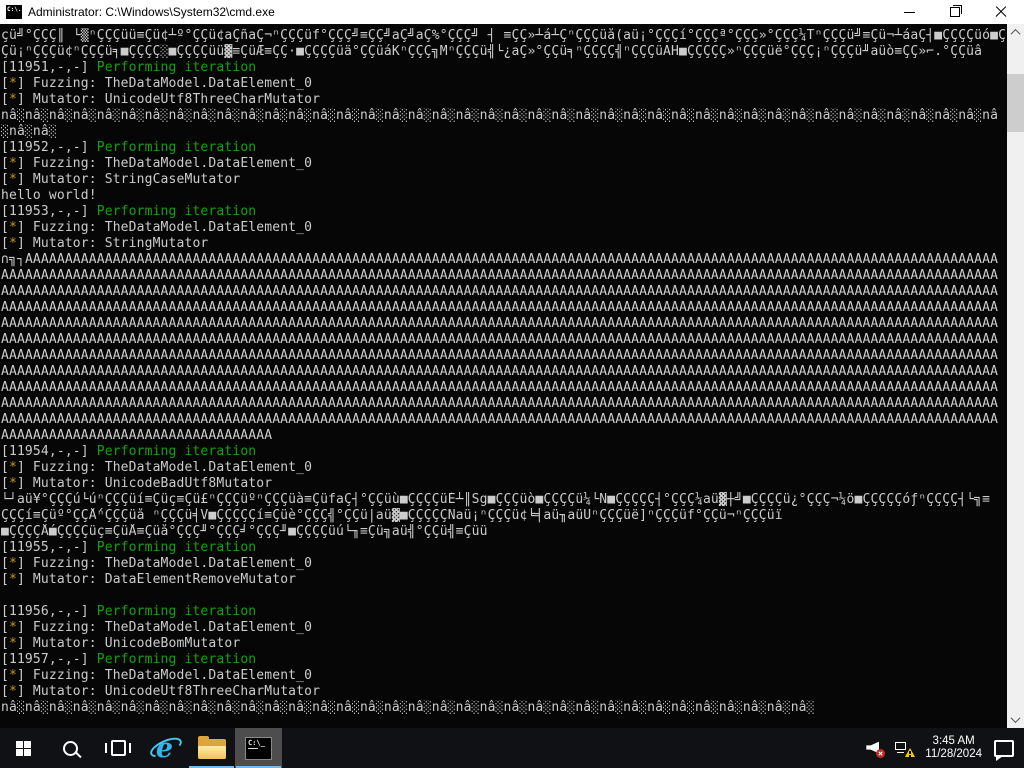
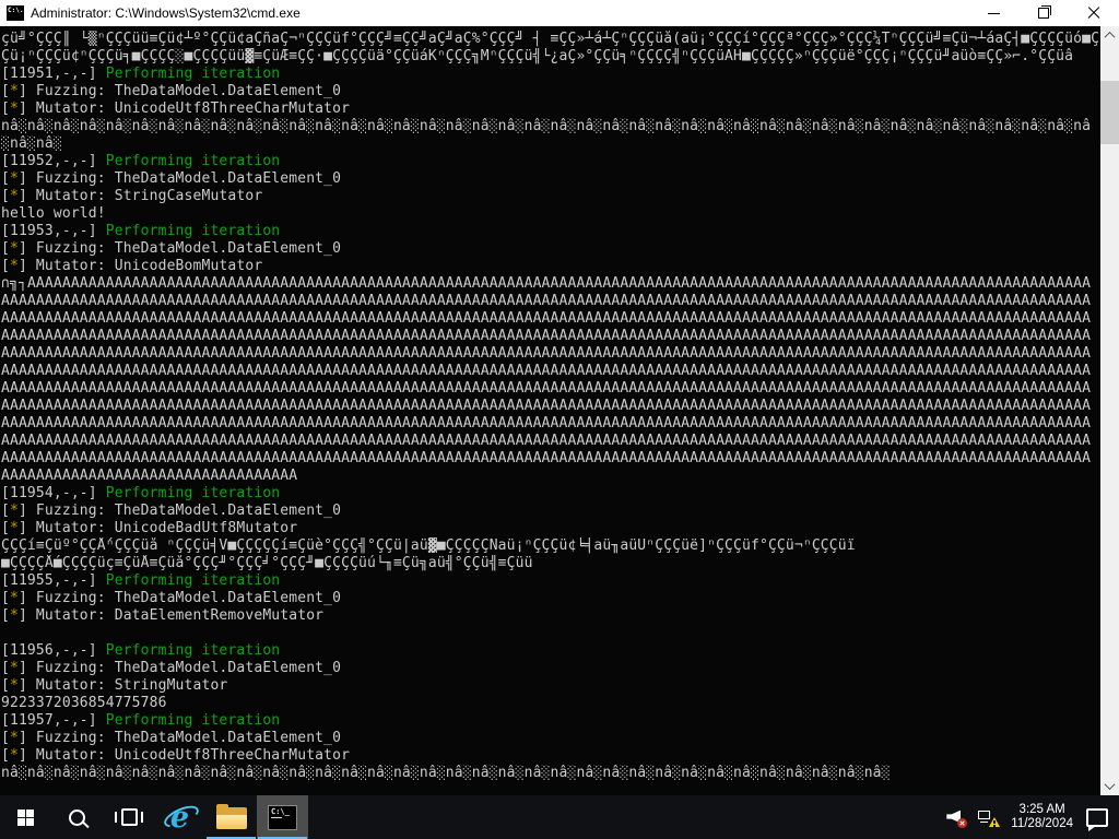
  Administrator: C:\Windows\System32\cmd.exe
  çü╝°ÇÇÇ║ └▒ⁿÇÇÇüü≡Çü¢┴º°ÇÇü¢aÇñaÇ¬ⁿÇÇÇüf°ÇÇÇ╝≡ÇÇ╝aÇ╝aÇ%°ÇÇÇ╝ ┤ ≡ÇÇ»┴á┴ÇⁿÇÇÇüå(aü¡°ÇÇÇí°ÇÇÇª°ÇÇÇ»°ÇÇÇ¼TⁿÇÇÇü╝≡Çü¬┴áaÇ┤■ÇÇÇÇüó■Ç
  Çü¡ⁿÇÇÇü¢ⁿÇÇÇü╕■ÇÇÇÇ░■ÇÇÇÇüü▓≡ÇüÆ≡ÇÇ·■ÇÇÇÇüä°ÇÇüáKⁿÇÇÇ╗MⁿÇÇÇü╣└¿aÇ»°ÇÇü╕ⁿÇÇÇÇ╣ⁿÇÇÇüÄH■ÇÇÇÇÇ»ⁿÇÇÇüë°ÇÇÇ¡ⁿÇÇÇü╜aüò≡ÇÇ»⌐.°ÇÇüâ
  [11951,-,-] Performing iteration
  [*] Fuzzing: TheDataModel.DataElement_0
  [*] Mutator: UnicodeUtf8ThreeCharMutator
  nâ░nâ░nâ░nâ░nâ░nâ░nâ░nâ░nâ░nâ░nâ░nâ░nâ░nâ░nâ░nâ░nâ░nâ░nâ░nâ░nâ░nâ░nâ░nâ░nâ░nâ░nâ░nâ░nâ░nâ░nâ░nâ░nâ░nâ░nâ░nâ░nâ░nâ░nâ░nâ░nâ░nâ
  ░nâ░nâ░
  [11952,-,-] Performing iteration
  [*] Fuzzing: TheDataModel.DataElement_0
  [*] Mutator: StringCaseMutator
  hello world!
  [11953,-,-] Performing iteration
  [*] Fuzzing: TheDataModel.DataElement_0
- [*] Mutator: StringMutator
+ [*] Mutator: UnicodeBomMutator
  ∩╗┐AAAAAAAAAAAAAAAAAAAAAAAAAAAAAAAAAAAAAAAAAAAAAAAAAAAAAAAAAAAAAAAAAAAAAAAAAAAAAAAAAAAAAAAAAAAAAAAAAAAAAAAAAAAAAAAAAAAAAAAAAA
  AAAAAAAAAAAAAAAAAAAAAAAAAAAAAAAAAAAAAAAAAAAAAAAAAAAAAAAAAAAAAAAAAAAAAAAAAAAAAAAAAAAAAAAAAAAAAAAAAAAAAAAAAAAAAAAAAAAAAAAAAAAAA
  AAAAAAAAAAAAAAAAAAAAAAAAAAAAAAAAAAAAAAAAAAAAAAAAAAAAAAAAAAAAAAAAAAAAAAAAAAAAAAAAAAAAAAAAAAAAAAAAAAAAAAAAAAAAAAAAAAAAAAAAAAAAA
  AAAAAAAAAAAAAAAAAAAAAAAAAAAAAAAAAAAAAAAAAAAAAAAAAAAAAAAAAAAAAAAAAAAAAAAAAAAAAAAAAAAAAAAAAAAAAAAAAAAAAAAAAAAAAAAAAAAAAAAAAAAAA
  AAAAAAAAAAAAAAAAAAAAAAAAAAAAAAAAAAAAAAAAAAAAAAAAAAAAAAAAAAAAAAAAAAAAAAAAAAAAAAAAAAAAAAAAAAAAAAAAAAAAAAAAAAAAAAAAAAAAAAAAAAAAA
  AAAAAAAAAAAAAAAAAAAAAAAAAAAAAAAAAAAAAAAAAAAAAAAAAAAAAAAAAAAAAAAAAAAAAAAAAAAAAAAAAAAAAAAAAAAAAAAAAAAAAAAAAAAAAAAAAAAAAAAAAAAAA
  AAAAAAAAAAAAAAAAAAAAAAAAAAAAAAAAAAAAAAAAAAAAAAAAAAAAAAAAAAAAAAAAAAAAAAAAAAAAAAAAAAAAAAAAAAAAAAAAAAAAAAAAAAAAAAAAAAAAAAAAAAAAA
  AAAAAAAAAAAAAAAAAAAAAAAAAAAAAAAAAAAAAAAAAAAAAAAAAAAAAAAAAAAAAAAAAAAAAAAAAAAAAAAAAAAAAAAAAAAAAAAAAAAAAAAAAAAAAAAAAAAAAAAAAAAAA
  AAAAAAAAAAAAAAAAAAAAAAAAAAAAAAAAAAAAAAAAAAAAAAAAAAAAAAAAAAAAAAAAAAAAAAAAAAAAAAAAAAAAAAAAAAAAAAAAAAAAAAAAAAAAAAAAAAAAAAAAAAAAA
  AAAAAAAAAAAAAAAAAAAAAAAAAAAAAAAAAAAAAAAAAAAAAAAAAAAAAAAAAAAAAAAAAAAAAAAAAAAAAAAAAAAAAAAAAAAAAAAAAAAAAAAAAAAAAAAAAAAAAAAAAAAAA
  AAAAAAAAAAAAAAAAAAAAAAAAAAAAAAAAAAAAAAAAAAAAAAAAAAAAAAAAAAAAAAAAAAAAAAAAAAAAAAAAAAAAAAAAAAAAAAAAAAAAAAAAAAAAAAAAAAAAAAAAAAAAA
  AAAAAAAAAAAAAAAAAAAAAAAAAAAAAAAAAA
  [11954,-,-] Performing iteration
  [*] Fuzzing: TheDataModel.DataElement_0
  [*] Mutator: UnicodeBadUtf8Mutator
- └┘aü¥°ÇÇÇú└úⁿÇÇÇüí≡Çüç≡Çü£ⁿÇÇÇüºⁿÇÇÇüà≡ÇüfaÇ┤°ÇÇüù■ÇÇÇÇüÉ┴║Sg■ÇÇÇüò■ÇÇÇÇü¼└Ñ■ÇÇÇÇÇ┤°ÇÇÇ¼aü▓┼╝■ÇÇÇÇü¿°ÇÇÇ¬¼ö■ÇÇÇÇÇóƒⁿÇÇÇÇ┤└╗≡
  ÇÇÇí≡Çüº°ÇÇǺⁿÇÇÇüå ⁿÇÇÇü╡V■ÇÇÇÇÇí≡Çüè°ÇÇÇ╣°ÇÇü|aü▓■ÇÇÇÇÇÑaü¡ⁿÇÇÇü¢╘╡aü╖aüÜⁿÇÇÇüë]ⁿÇÇÇüf°ÇÇü¬ⁿÇÇÇüï
  ■ÇÇÇÇǺ■ÇÇÇÇüç≡ÇüÅ≡Çüå°ÇÇÇ╜°ÇÇÇ╛°ÇÇÇ╜■ÇÇÇÇüú└╖≡Çü╗aü╣°ÇÇü╣≡Çüü
  [11955,-,-] Performing iteration
  [*] Fuzzing: TheDataModel.DataElement_0
  [*] Mutator: DataElementRemoveMutator
  [11956,-,-] Performing iteration
  [*] Fuzzing: TheDataModel.DataElement_0
- [*] Mutator: UnicodeBomMutator
+ [*] Mutator: StringMutator
+ 9223372036854775786
  [11957,-,-] Performing iteration
  [*] Fuzzing: TheDataModel.DataElement_0
  [*] Mutator: UnicodeUtf8ThreeCharMutator
  nâ░nâ░nâ░nâ░nâ░nâ░nâ░nâ░nâ░nâ░nâ░nâ░nâ░nâ░nâ░nâ░nâ░nâ░nâ░nâ░nâ░nâ░nâ░nâ░nâ░nâ░nâ░nâ░nâ░nâ░nâ░nâ░nâ░nâ░
  e
  C:\_
- 3:45 AM
+ 3:25 AM
  11/28/2024
